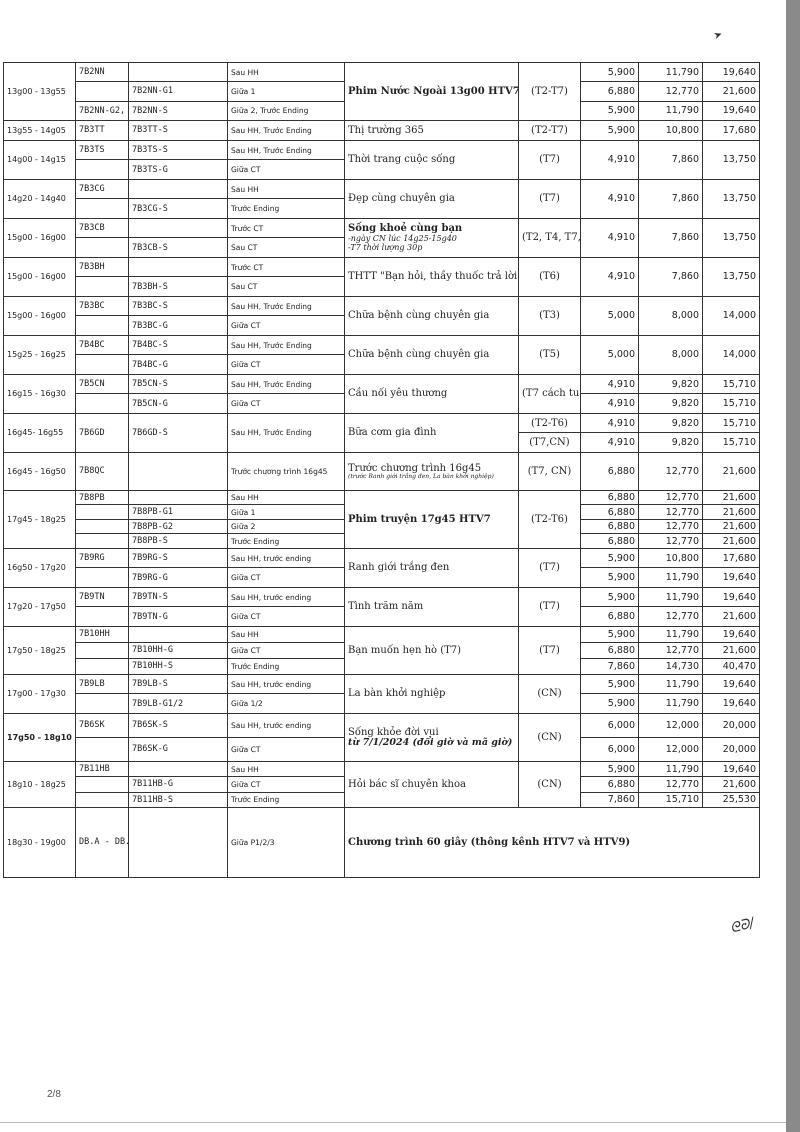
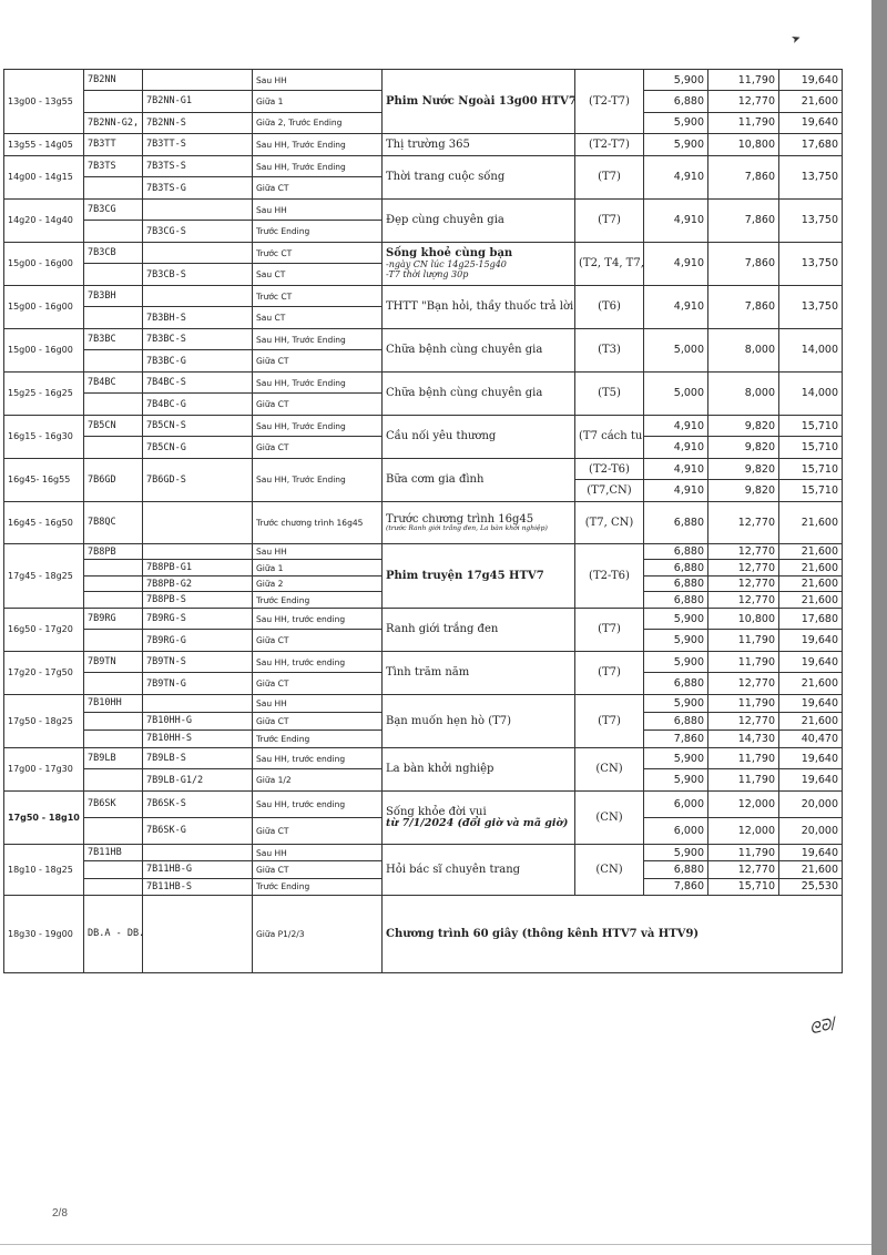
  13g00 - 13g55	7B2NN		Sau HH	Phim Nước Ngoài 13g00 HTV7	(T2-T7)	5,900	11,790	19,640
  	7B2NN-G1	Giữa 1	6,880	12,770	21,600
  7B2NN-G2,	7B2NN-S	Giữa 2, Trước Ending	5,900	11,790	19,640
  13g55 - 14g05	7B3TT	7B3TT-S	Sau HH, Trước Ending	Thị trường 365	(T2-T7)	5,900	10,800	17,680
  14g00 - 14g15	7B3TS	7B3TS-S	Sau HH, Trước Ending	Thời trang cuộc sống	(T7)	4,910	7,860	13,750
  	7B3TS-G	Giữa CT
  14g20 - 14g40	7B3CG		Sau HH	Đẹp cùng chuyên gia	(T7)	4,910	7,860	13,750
  	7B3CG-S	Trước Ending
  15g00 - 16g00	7B3CB		Trước CT	Sống khoẻ cùng bạn-ngày CN lúc 14g25-15g40-T7 thời lượng 30p	(T2, T4, T7,	4,910	7,860	13,750
  	7B3CB-S	Sau CT
  15g00 - 16g00	7B3BH		Trước CT	THTT "Bạn hỏi, thầy thuốc trả lời	(T6)	4,910	7,860	13,750
  	7B3BH-S	Sau CT
  15g00 - 16g00	7B3BC	7B3BC-S	Sau HH, Trước Ending	Chữa bệnh cùng chuyên gia	(T3)	5,000	8,000	14,000
  	7B3BC-G	Giữa CT
  15g25 - 16g25	7B4BC	7B4BC-S	Sau HH, Trước Ending	Chữa bệnh cùng chuyên gia	(T5)	5,000	8,000	14,000
  	7B4BC-G	Giữa CT
  16g15 - 16g30	7B5CN	7B5CN-S	Sau HH, Trước Ending	Cầu nối yêu thương	(T7 cách tu	4,910	9,820	15,710
  	7B5CN-G	Giữa CT	4,910	9,820	15,710
  16g45- 16g55	7B6GD	7B6GD-S	Sau HH, Trước Ending	Bữa cơm gia đình	(T2-T6)	4,910	9,820	15,710
  (T7,CN)	4,910	9,820	15,710
  17g45 - 18g25	7B8PB		Sau HH	Phim truyện 17g45 HTV7	(T2-T6)	6,880	12,770	21,600
  	7B8PB-G1	Giữa 1	6,880	12,770	21,600
  	7B8PB-G2	Giữa 2	6,880	12,770	21,600
  	7B8PB-S	Trước Ending	6,880	12,770	21,600
  16g50 - 17g20	7B9RG	7B9RG-S	Sau HH, trước ending	Ranh giới trắng đen	(T7)	5,900	10,800	17,680
  	7B9RG-G	Giữa CT	5,900	11,790	19,640
  17g20 - 17g50	7B9TN	7B9TN-S	Sau HH, trước ending	Tình trăm năm	(T7)	5,900	11,790	19,640
  	7B9TN-G	Giữa CT	6,880	12,770	21,600
  17g50 - 18g25	7B10HH		Sau HH	Bạn muốn hẹn hò (T7)	(T7)	5,900	11,790	19,640
  	7B10HH-G	Giữa CT	6,880	12,770	21,600
  	7B10HH-S	Trước Ending	7,860	14,730	40,470
  17g00 - 17g30	7B9LB	7B9LB-S	Sau HH, trước ending	La bàn khởi nghiệp	(CN)	5,900	11,790	19,640
  	7B9LB-G1/2	Giữa 1/2	5,900	11,790	19,640
  17g50 - 18g10	7B6SK	7B6SK-S	Sau HH, trước ending	Sống khỏe đời vuitừ 7/1/2024 (đổi giờ và mã giờ)	(CN)	6,000	12,000	20,000
  	7B6SK-G	Giữa CT	6,000	12,000	20,000
- 18g10 - 18g25	7B11HB		Sau HH	Hỏi bác sĩ chuyên khoa	(CN)	5,900	11,790	19,640
+ 18g10 - 18g25	7B11HB		Sau HH	Hỏi bác sĩ chuyên trang	(CN)	5,900	11,790	19,640
  	7B11HB-G	Giữa CT	6,880	12,770	21,600
  	7B11HB-S	Trước Ending	7,860	15,710	25,530
  18g30 - 19g00	DB.A - DB.		Giữa P1/2/3	Chương trình 60 giây (thông kênh HTV7 và HTV9)
  2/8
